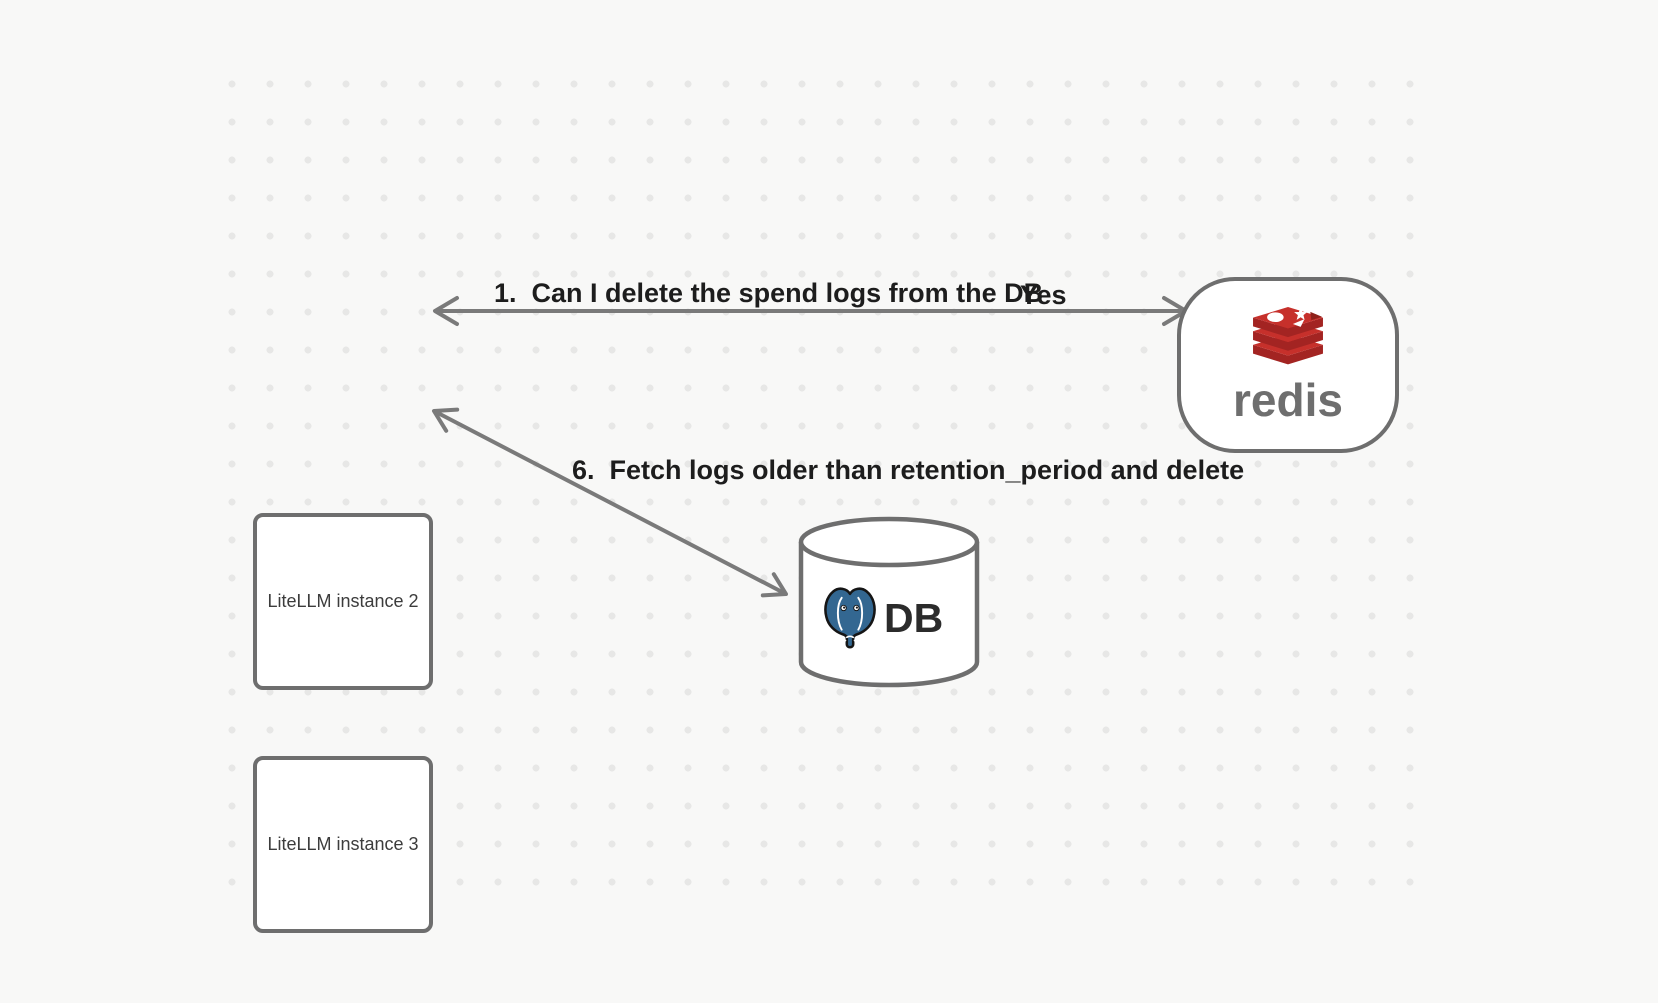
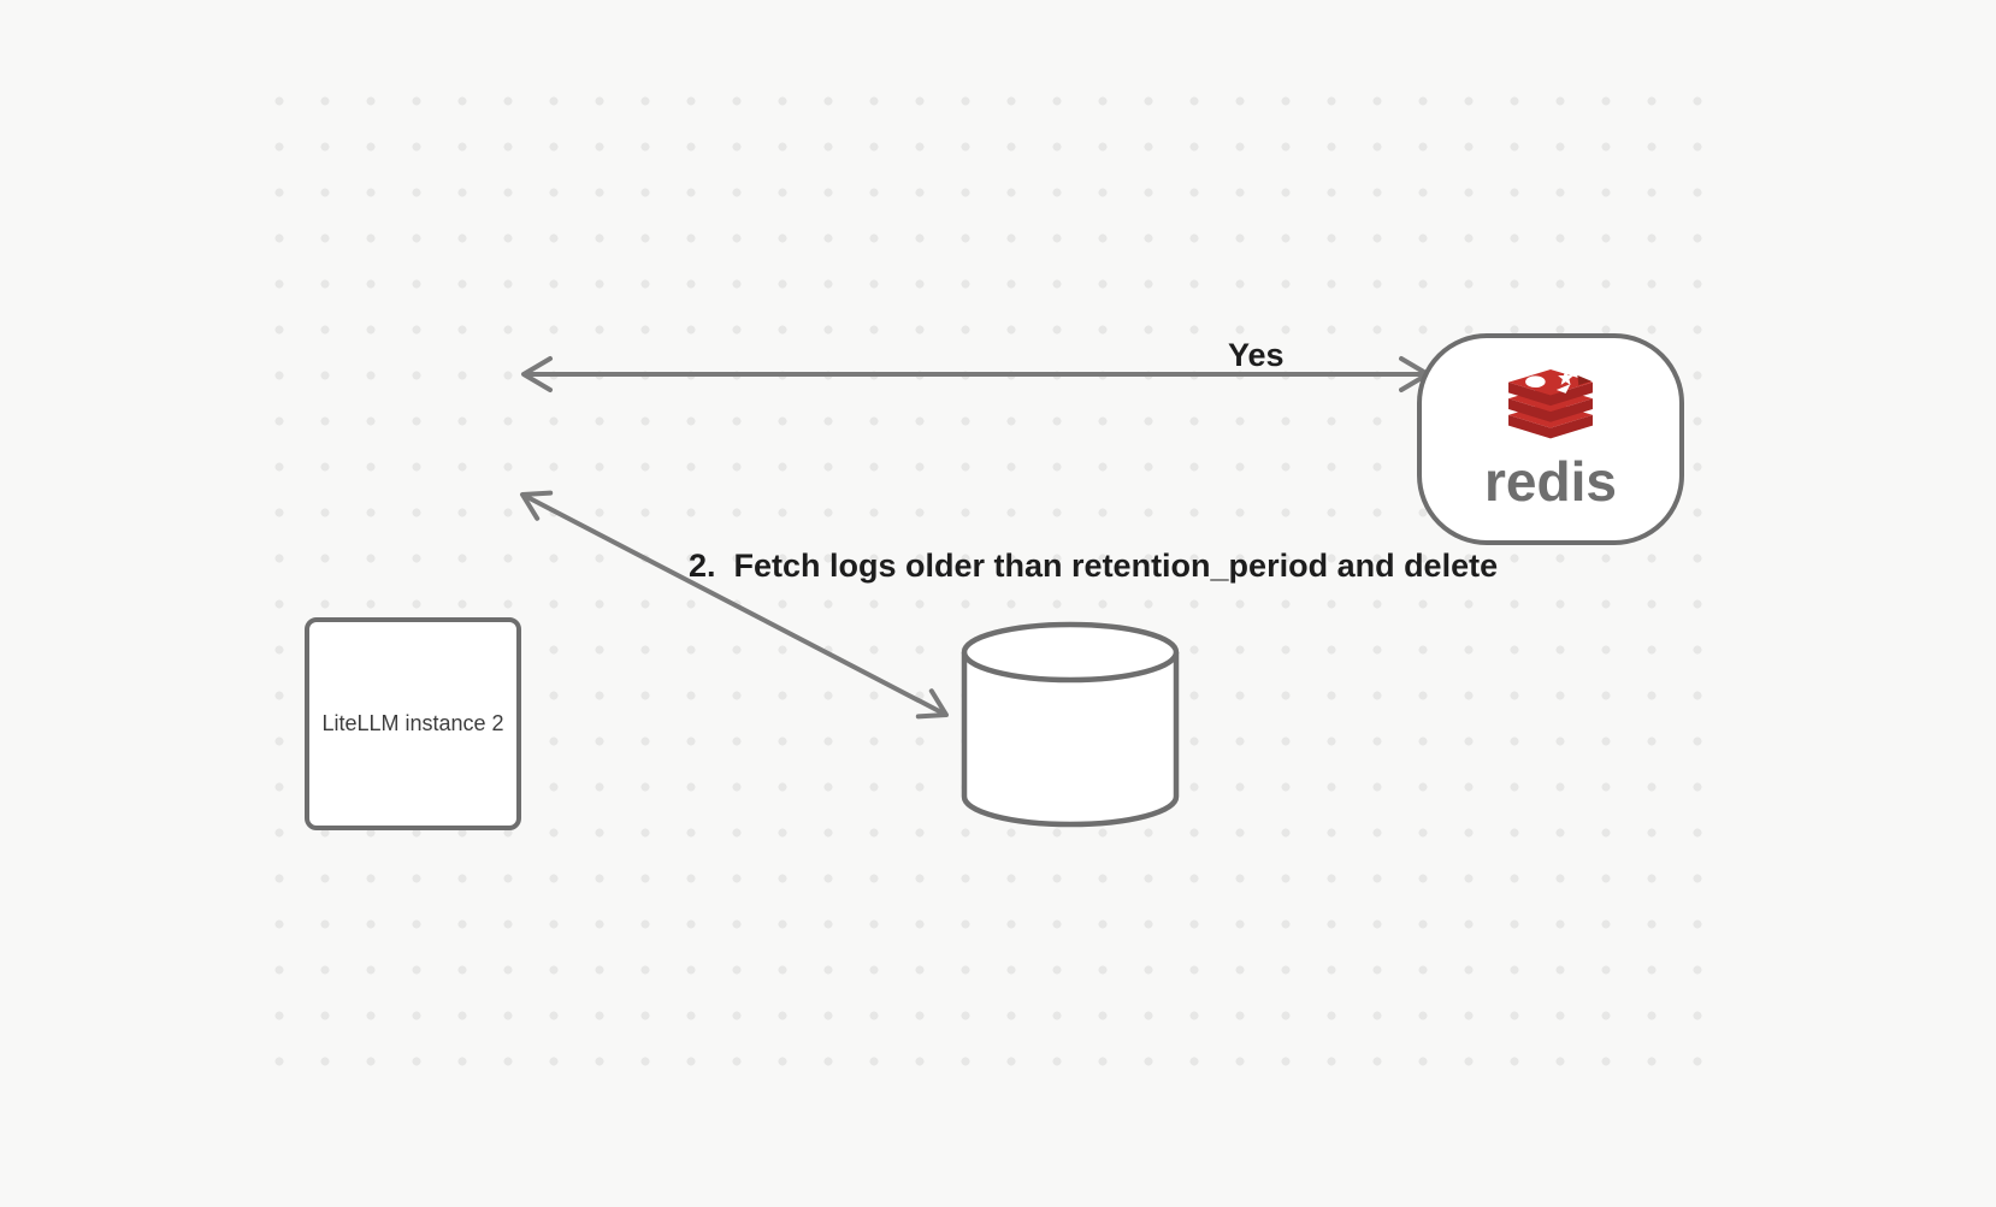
  LiteLLM instance 2
- LiteLLM instance 3
  redis
- DB
- 1. Can I delete the spend logs from the DB
  Yes
- 6. Fetch logs older than retention_period and delete
+ 2. Fetch logs older than retention_period and delete
